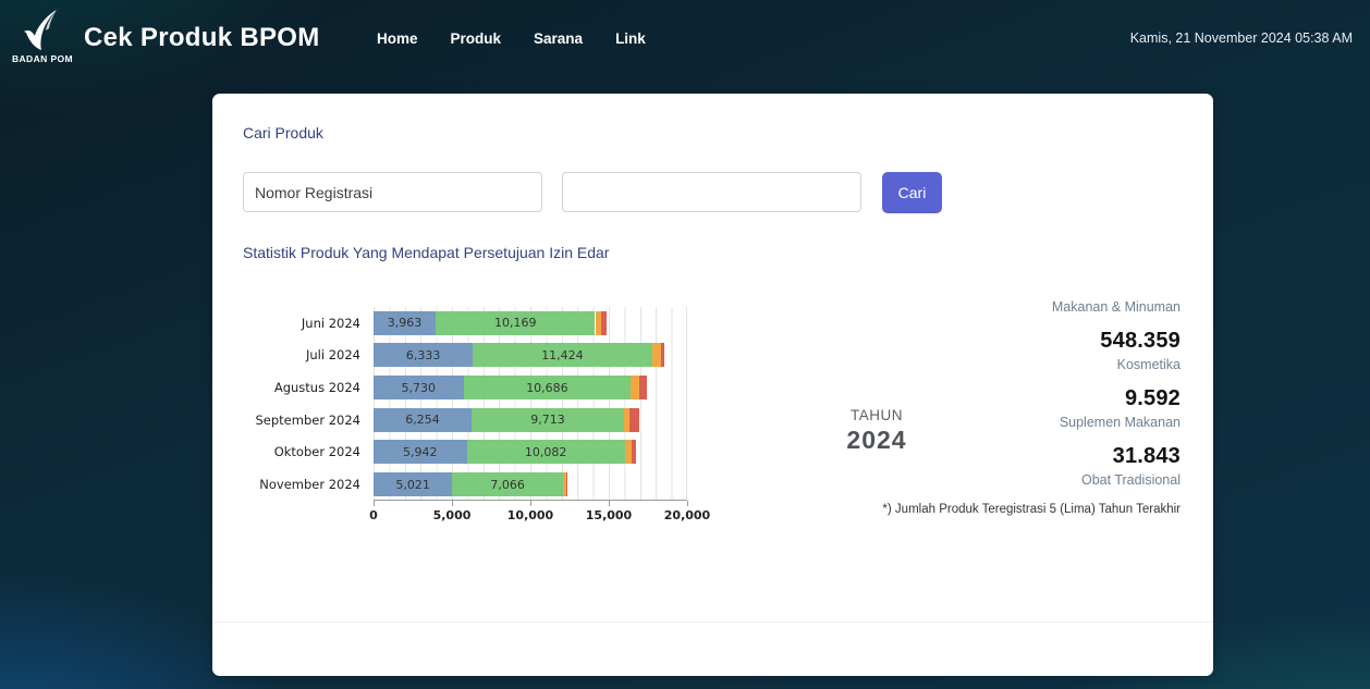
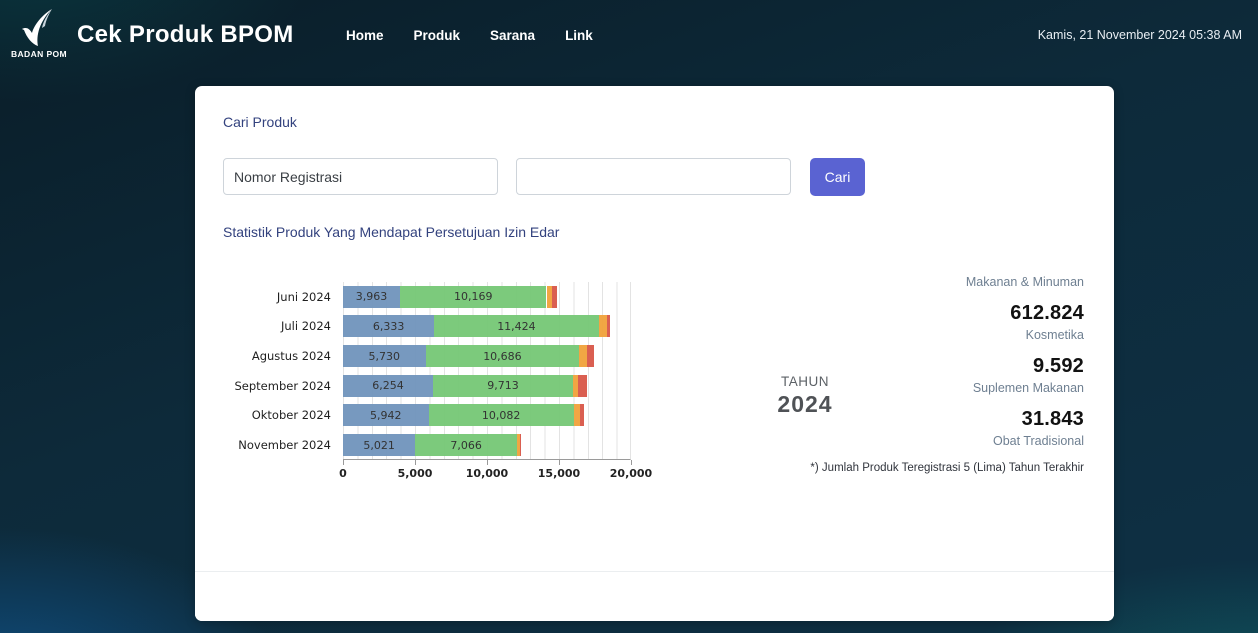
  BADAN POM
  Cek Produk BPOM
  Home
  Produk
  Sarana
  Link
  Kamis, 21 November 2024 05:38 AM
  Cari Produk
  Nomor Registrasi
  Cari
  Statistik Produk Yang Mendapat Persetujuan Izin Edar
  Juni 2024
  3,963
  10,169
  Juli 2024
  6,333
  11,424
  Agustus 2024
  5,730
  10,686
  September 2024
  6,254
  9,713
  Oktober 2024
  5,942
  10,082
  November 2024
  5,021
  7,066
  0
  5,000
  10,000
  15,000
  20,000
  TAHUN
  2024
  Makanan & Minuman
- 548.359
+ 612.824
  Kosmetika
  9.592
  Suplemen Makanan
  31.843
  Obat Tradisional
  *) Jumlah Produk Teregistrasi 5 (Lima) Tahun Terakhir
